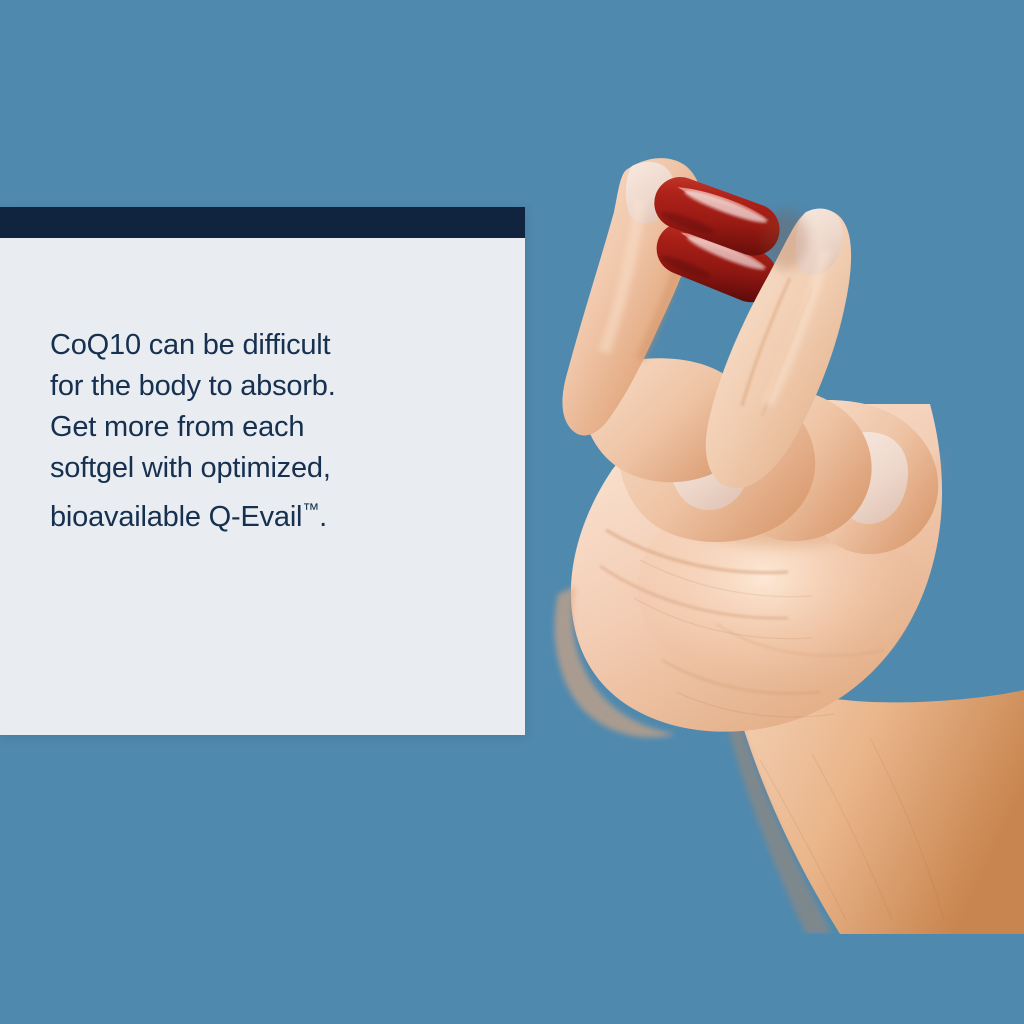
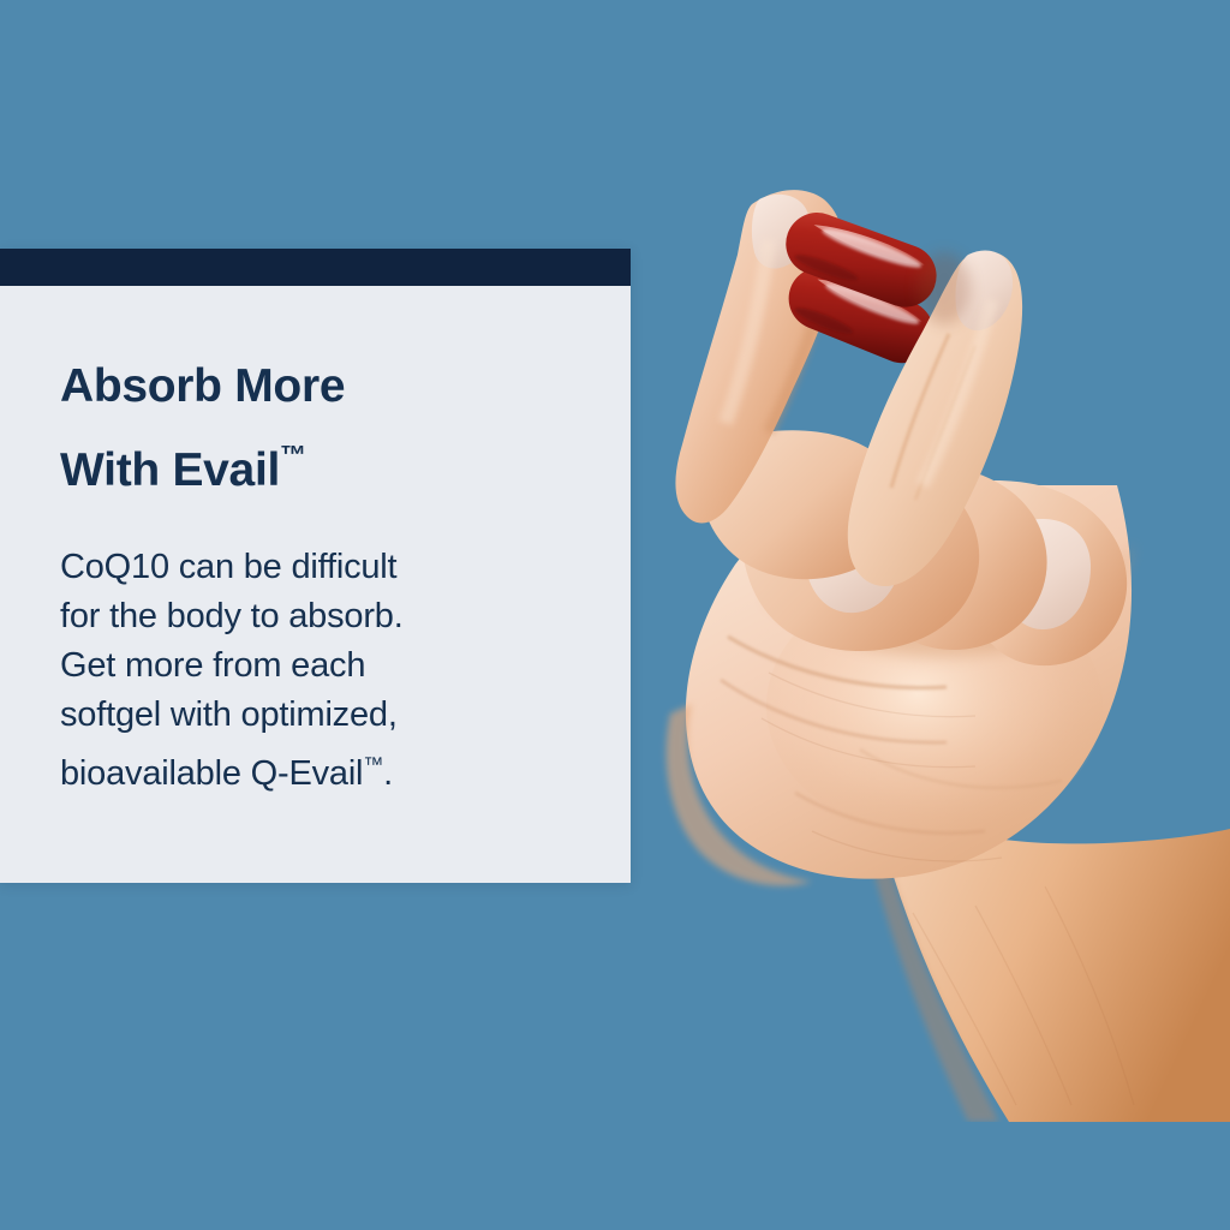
+ Absorb More
+ With Evail™
  CoQ10 can be difficult
  for the body to absorb.
  Get more from each
  softgel with optimized,
  bioavailable Q-Evail™.
